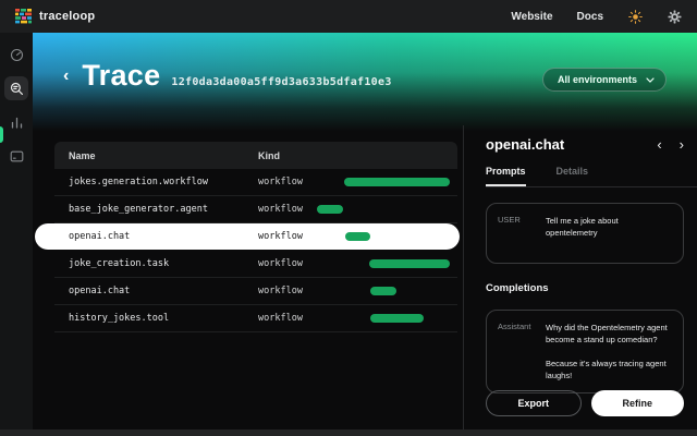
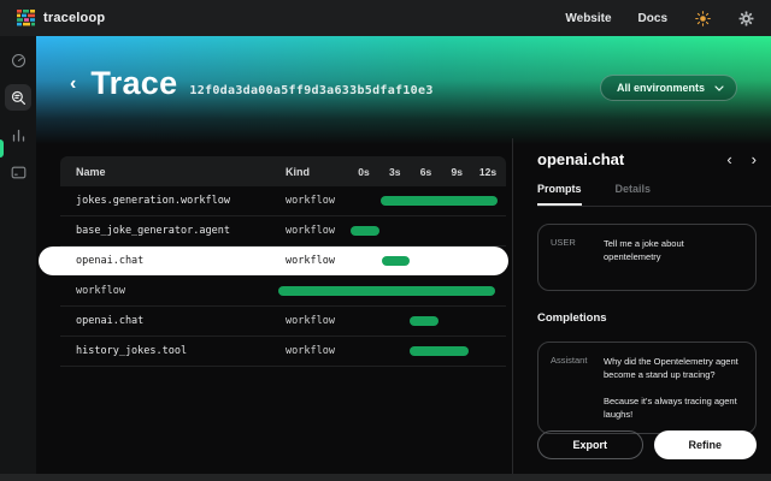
  traceloop
  Website
  Docs
  ‹
  Trace
  12f0da3da00a5ff9d3a633b5dfaf10e3
  All environments
  Name
  Kind
+ 0s
+ 3s
+ 6s
+ 9s
+ 12s
  jokes.generation.workflow
  workflow
  base_joke_generator.agent
  workflow
  openai.chat
  workflow
- joke_creation.task
  workflow
  openai.chat
  workflow
  history_jokes.tool
  workflow
  openai.chat
  ‹
  ›
  Prompts
  Details
  USER
  Tell me a joke about opentelemetry
  Completions
  Assistant
- Why did the Opentelemetry agent become a stand up comedian?
+ Why did the Opentelemetry agent become a stand up tracing?
  Because it's always tracing agent laughs!
  Export
  Refine
